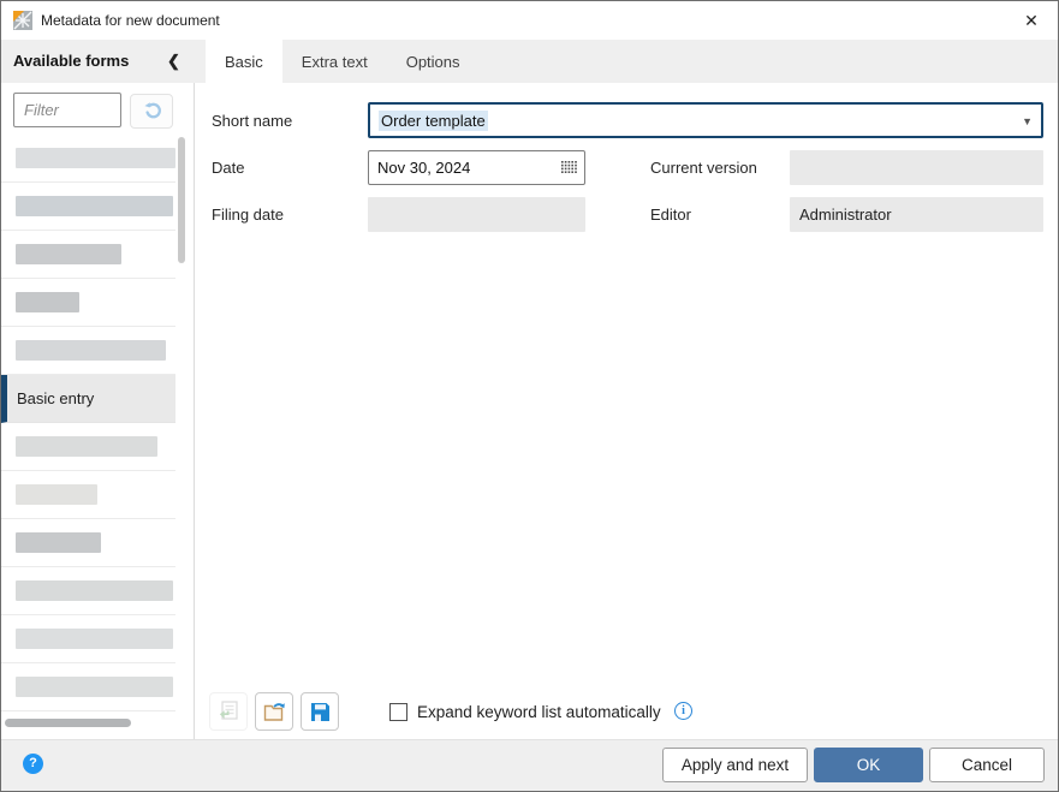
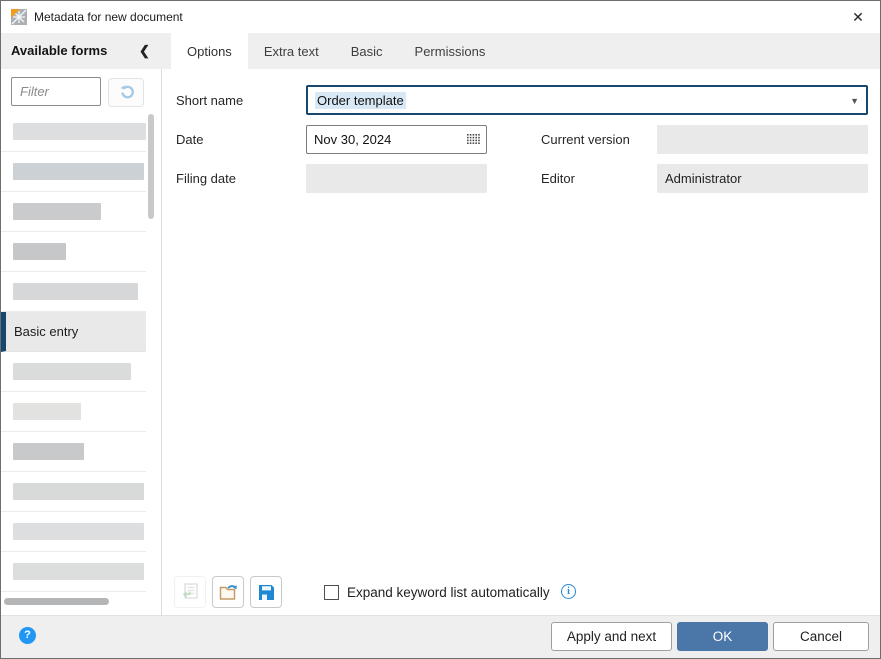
  Metadata for new document
  ✕
  Available forms
  ❮
- Basic
+ Options
  Extra text
- Options
+ Basic
+ Permissions
  Filter
  Basic entry
  Short name
  Order template
  ▼
  Date
  Nov 30, 2024
  Current version
  Filing date
  Editor
  Administrator
  Expand keyword list automatically
  i
  ?
  Apply and next
  OK
  Cancel
